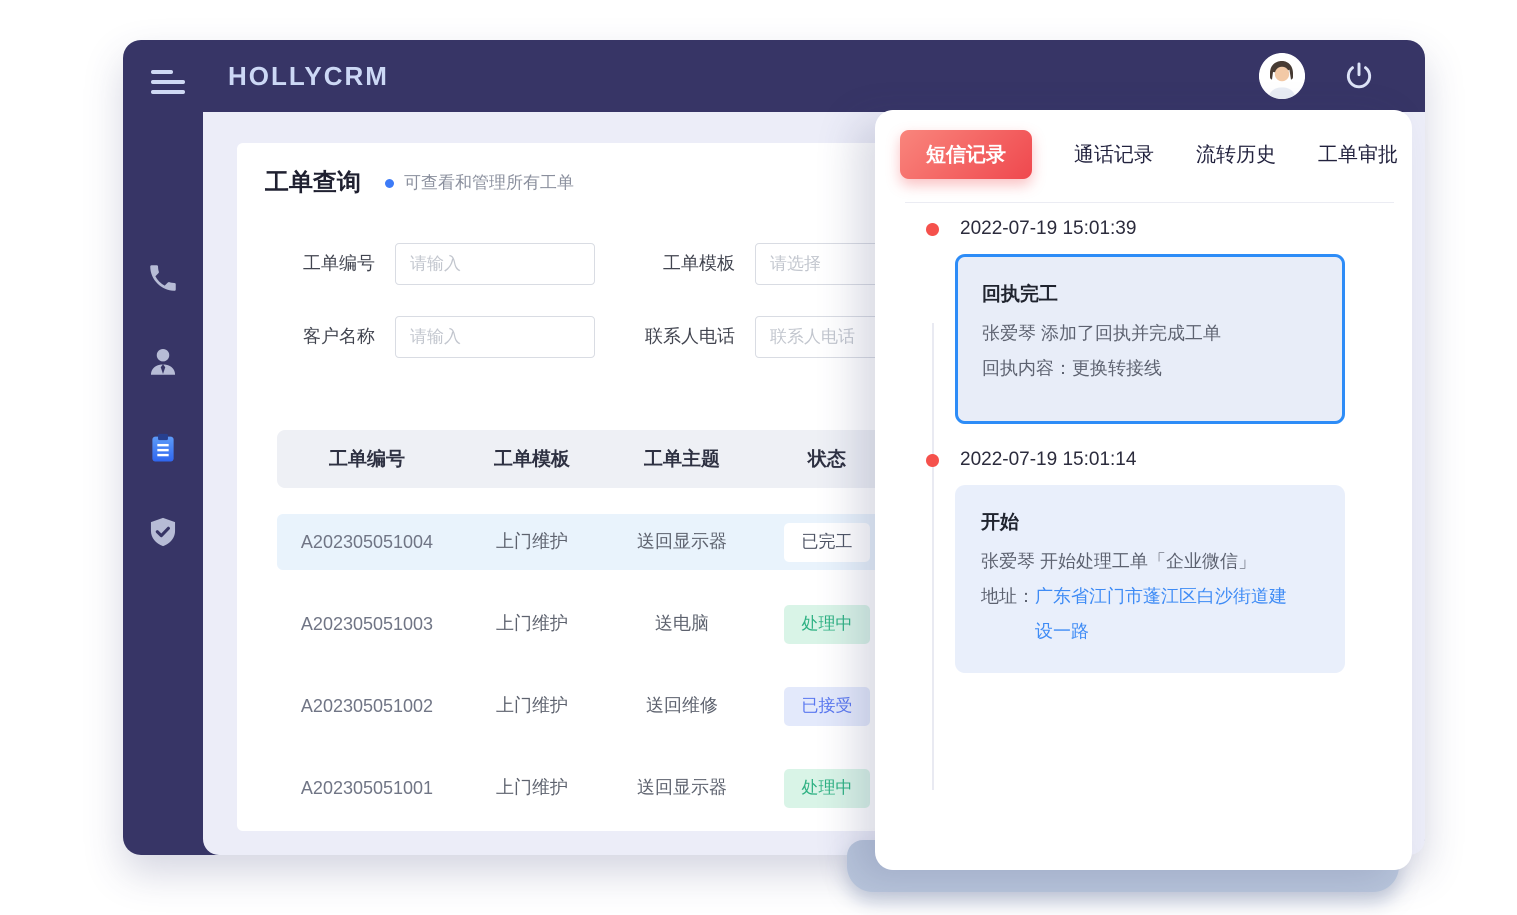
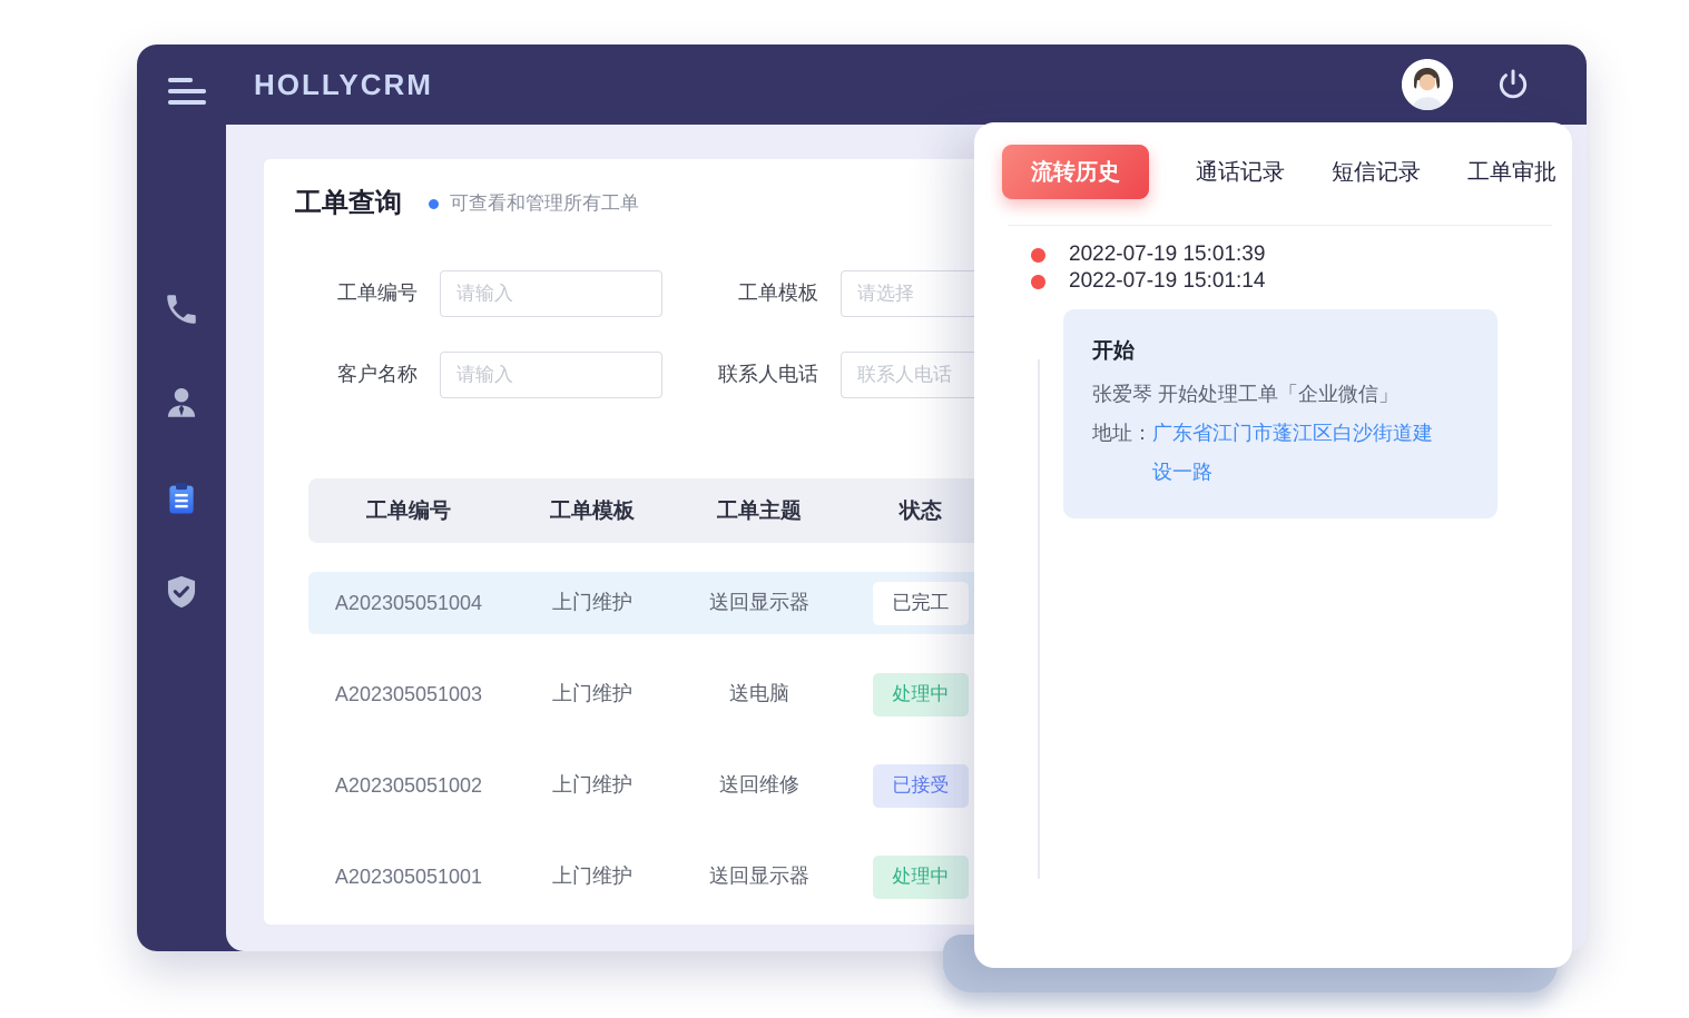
  HOLLYCRM
  工单查询
  可查看和管理所有工单
  工单编号
  请输入
  工单模板
  请选择
  客户名称
  请输入
  联系人电话
  联系人电话
  工单编号
  工单模板
  工单主题
  状态
  A202305051004
  上门维护
  送回显示器
  已完工
  A202305051003
  上门维护
  送电脑
  处理中
  A202305051002
  上门维护
  送回维修
  已接受
  A202305051001
  上门维护
  送回显示器
  处理中
- 短信记录
+ 流转历史
  通话记录
- 流转历史
+ 短信记录
  工单审批
  2022-07-19 15:01:39
- 回执完工
- 张爱琴 添加了回执并完成工单
- 回执内容：更换转接线
  2022-07-19 15:01:14
  开始
  张爱琴 开始处理工单「企业微信」
  地址：
  广东省江门市蓬江区白沙街道建设一路
